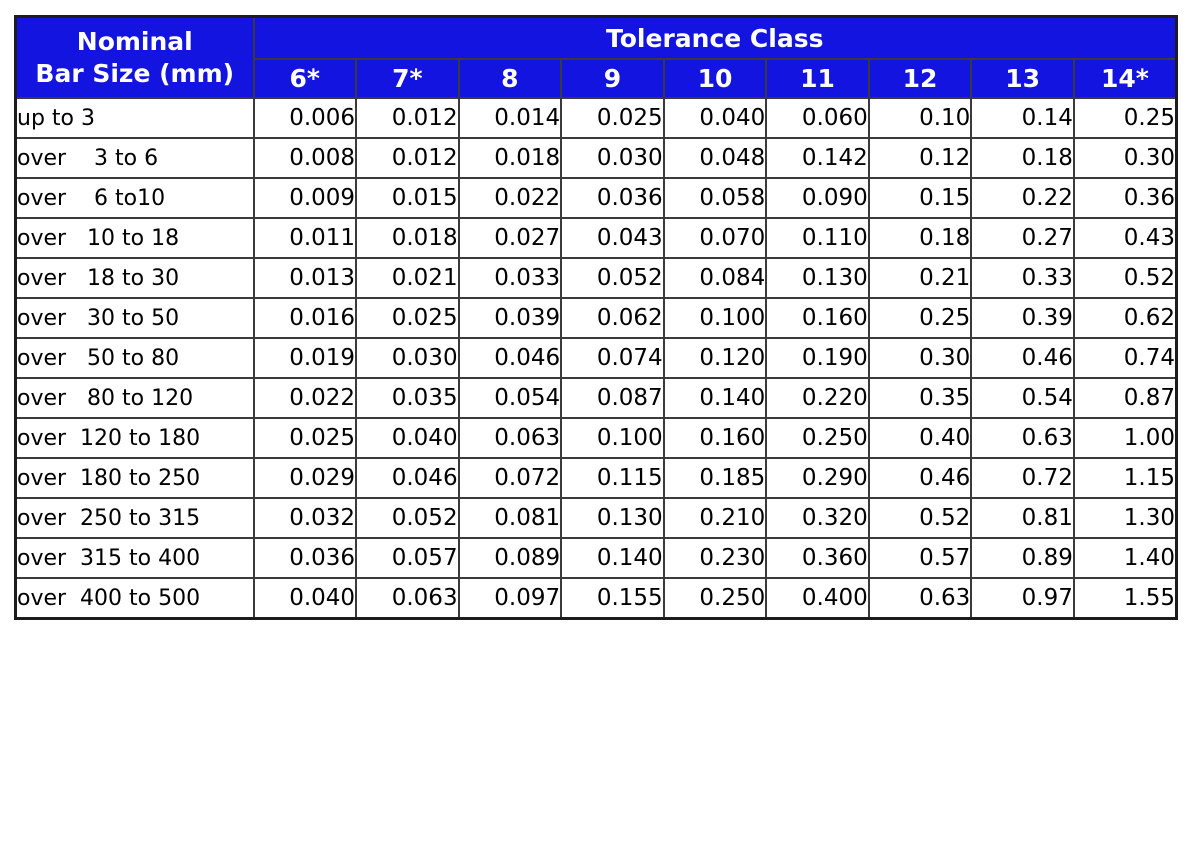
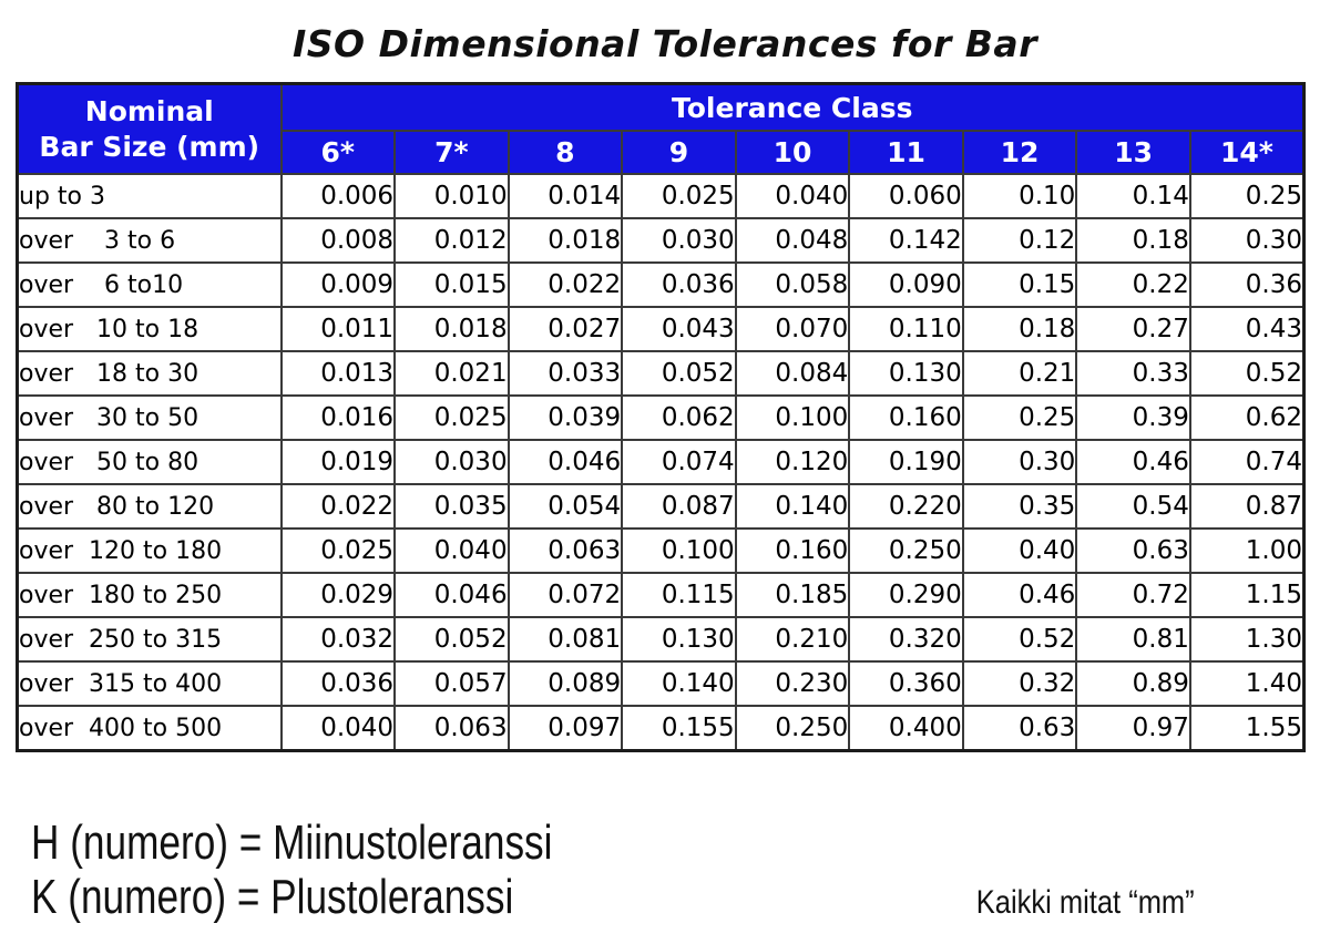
+ ISO Dimensional Tolerances for Bar
  Nominal Bar Size (mm)	Tolerance Class
  6*	7*	8	9	10	11	12	13	14*
- up to 3	0.006	0.012	0.014	0.025	0.040	0.060	0.10	0.14	0.25
+ up to 3	0.006	0.010	0.014	0.025	0.040	0.060	0.10	0.14	0.25
  over 3 to 6	0.008	0.012	0.018	0.030	0.048	0.142	0.12	0.18	0.30
  over 6 to10	0.009	0.015	0.022	0.036	0.058	0.090	0.15	0.22	0.36
  over 10 to 18	0.011	0.018	0.027	0.043	0.070	0.110	0.18	0.27	0.43
  over 18 to 30	0.013	0.021	0.033	0.052	0.084	0.130	0.21	0.33	0.52
  over 30 to 50	0.016	0.025	0.039	0.062	0.100	0.160	0.25	0.39	0.62
  over 50 to 80	0.019	0.030	0.046	0.074	0.120	0.190	0.30	0.46	0.74
  over 80 to 120	0.022	0.035	0.054	0.087	0.140	0.220	0.35	0.54	0.87
  over 120 to 180	0.025	0.040	0.063	0.100	0.160	0.250	0.40	0.63	1.00
  over 180 to 250	0.029	0.046	0.072	0.115	0.185	0.290	0.46	0.72	1.15
  over 250 to 315	0.032	0.052	0.081	0.130	0.210	0.320	0.52	0.81	1.30
- over 315 to 400	0.036	0.057	0.089	0.140	0.230	0.360	0.57	0.89	1.40
+ over 315 to 400	0.036	0.057	0.089	0.140	0.230	0.360	0.32	0.89	1.40
  over 400 to 500	0.040	0.063	0.097	0.155	0.250	0.400	0.63	0.97	1.55
+ H (numero) = Miinustoleranssi
+ K (numero) = Plustoleranssi
+ Kaikki mitat “mm”
